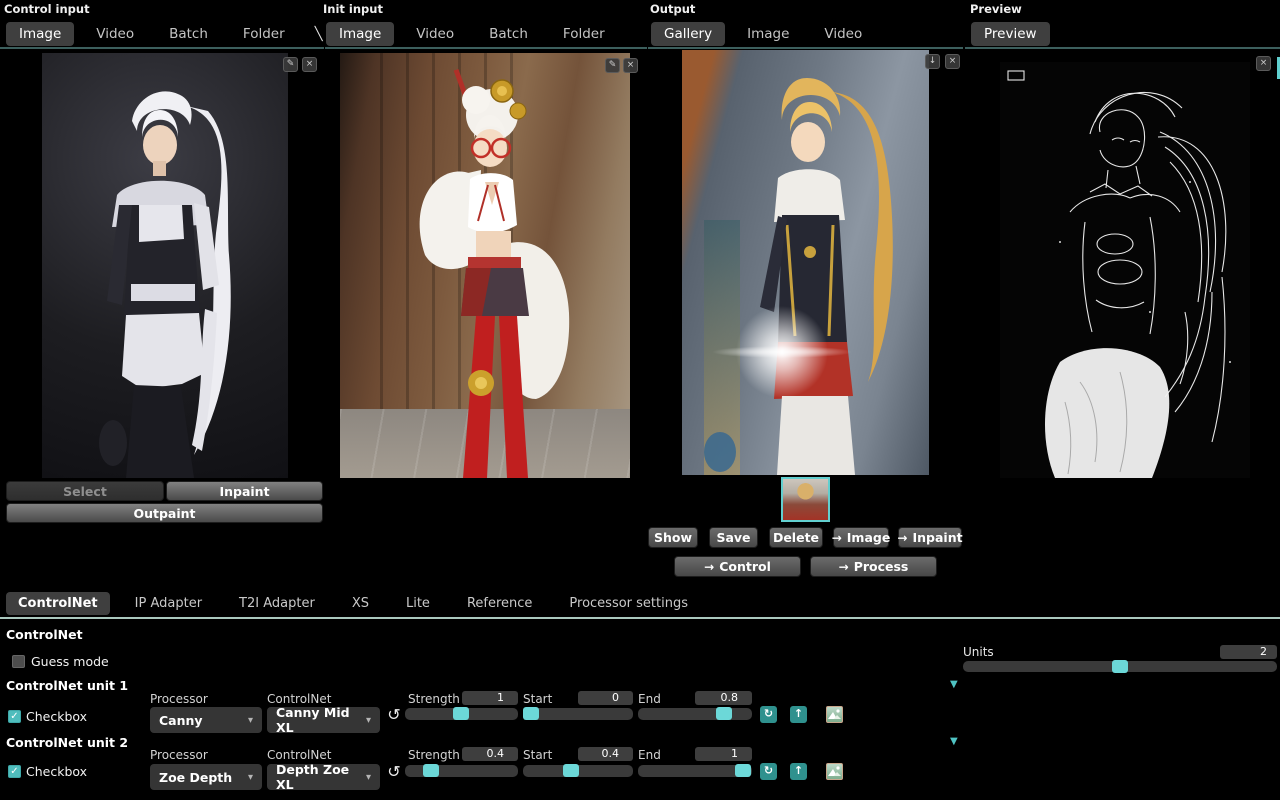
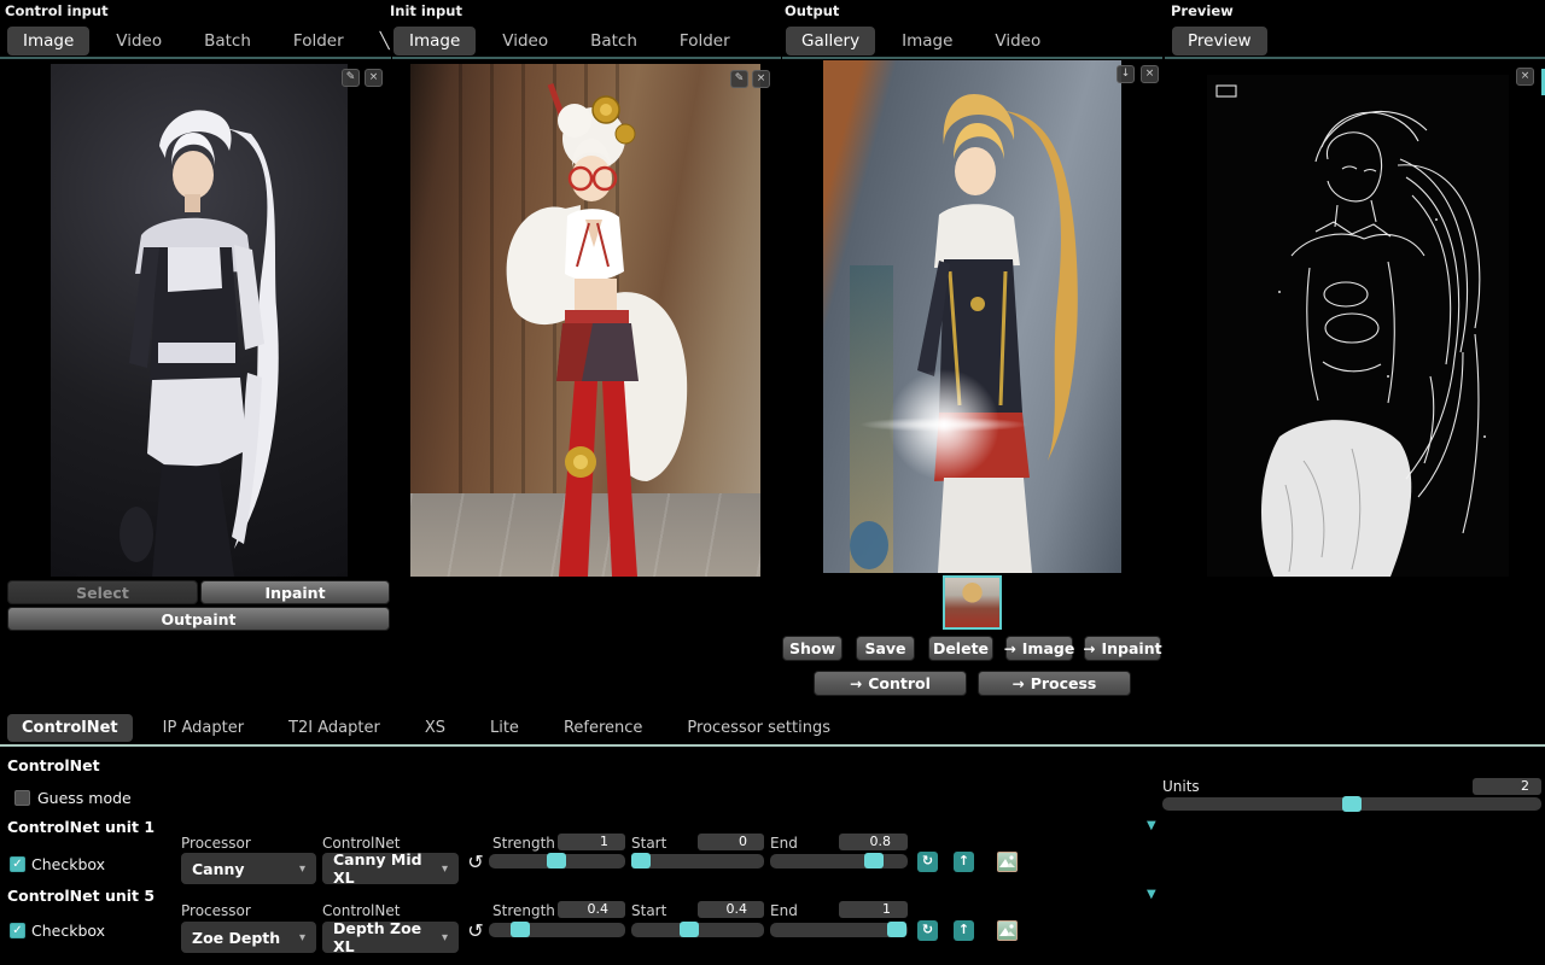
  Control input
  Image
  Video
  Batch
  Folder
  ╲
  ✎
  ×
  Select
  Inpaint
  Outpaint
  Init input
  Image
  Video
  Batch
  Folder
  ✎
  ×
  Output
  Gallery
  Image
  Video
  ↓
  ×
  Show
  Save
  Delete
  →
  Image
  →
  Inpaint
  →
  Control
  →
  Process
  Preview
  Preview
  ×
  ControlNet
  IP Adapter
  T2I Adapter
  XS
  Lite
  Reference
  Processor settings
  ControlNet
  Guess mode
  Units
  2
  ▼
  ▼
  ControlNet unit 1
  ✓
  Checkbox
  Processor
  Canny
  ▾
  ControlNet
  Canny Mid XL
  ▾
  ↺
  Strength
  1
  Start
  0
  End
  0.8
  ↻
  ↑
- ControlNet unit 2
+ ControlNet unit 5
  ✓
  Checkbox
  Processor
  Zoe Depth
  ▾
  ControlNet
  Depth Zoe XL
  ▾
  ↺
  Strength
  0.4
  Start
  0.4
  End
  1
  ↻
  ↑
